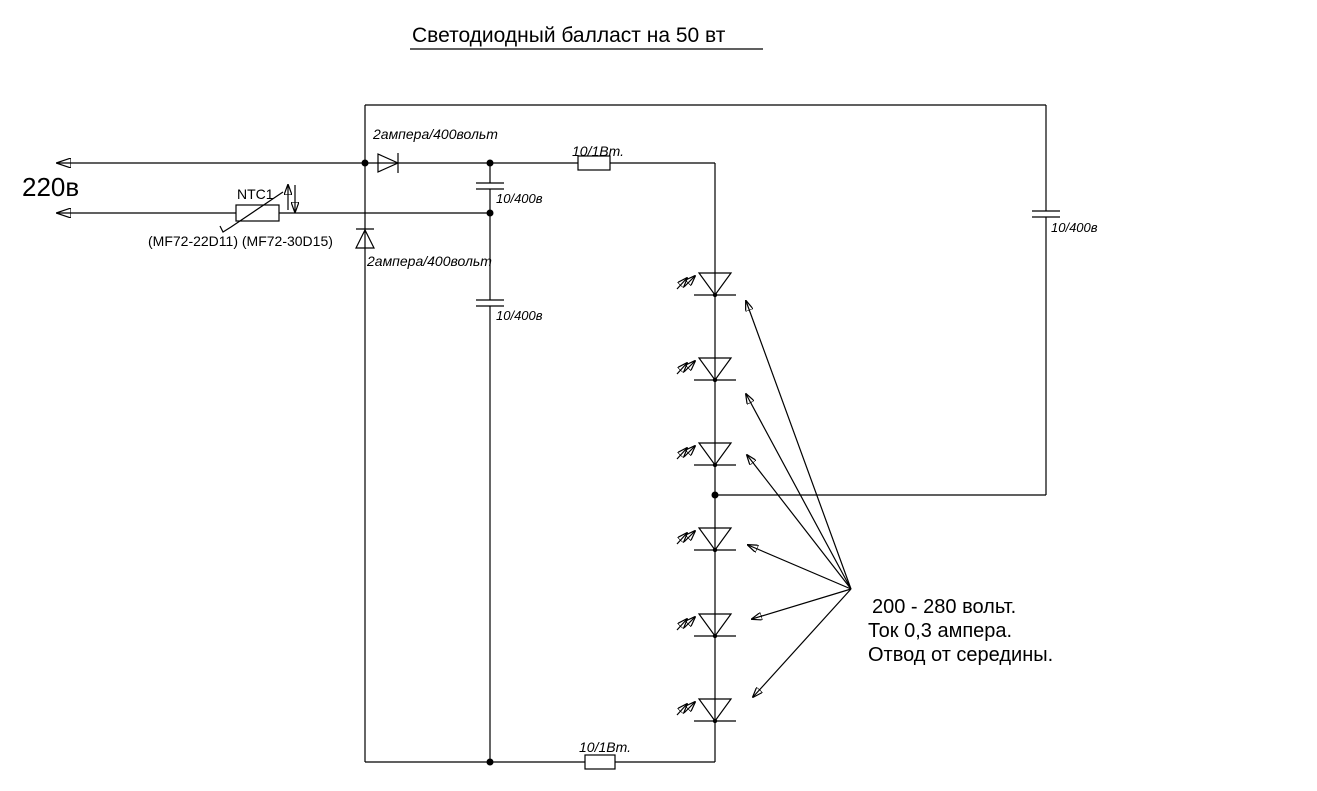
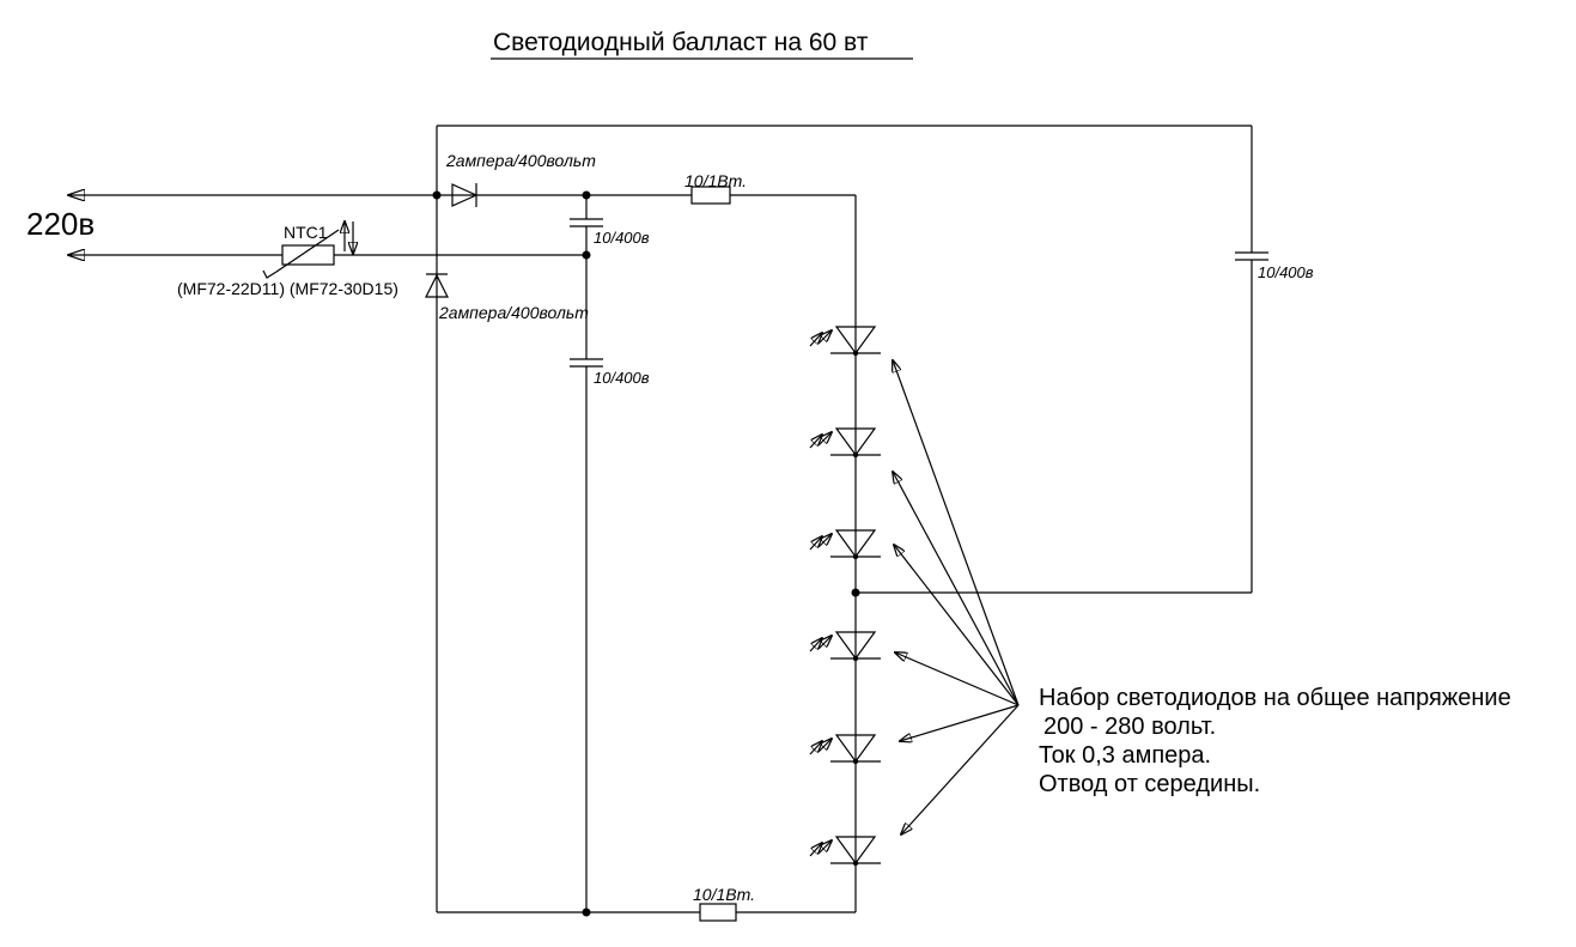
- Светодиодный балласт на 50 вт
+ Светодиодный балласт на 60 вт
  2ампера/400вольт
  2ампера/400вольт
  NTC1
  (MF72-22D11) (MF72-30D15)
  10/400в
  10/400в
  10/400в
  10/1Вт.
  10/1Вт.
  220в
+ Набор светодиодов на общее напряжение
  200 - 280 вольт.
  Ток 0,3 ампера.
  Отвод от середины.
